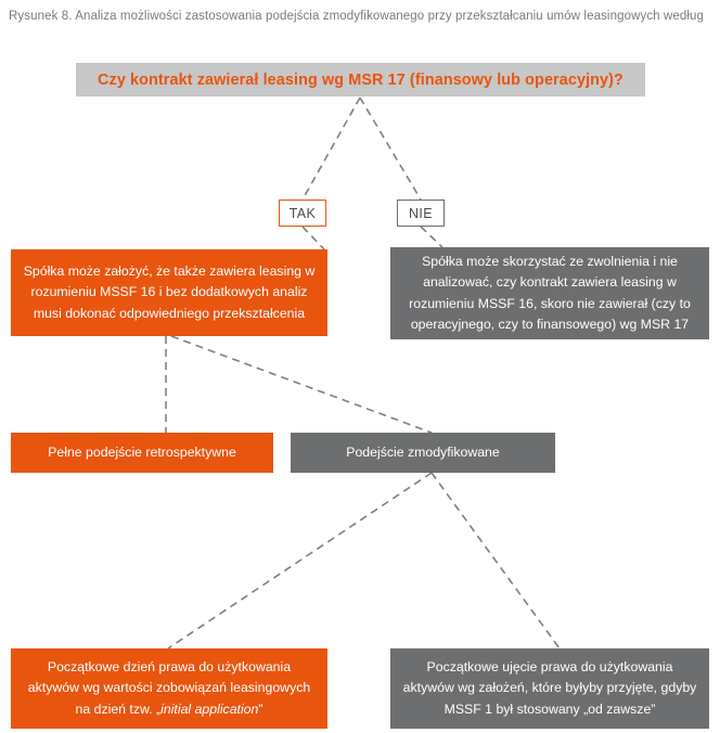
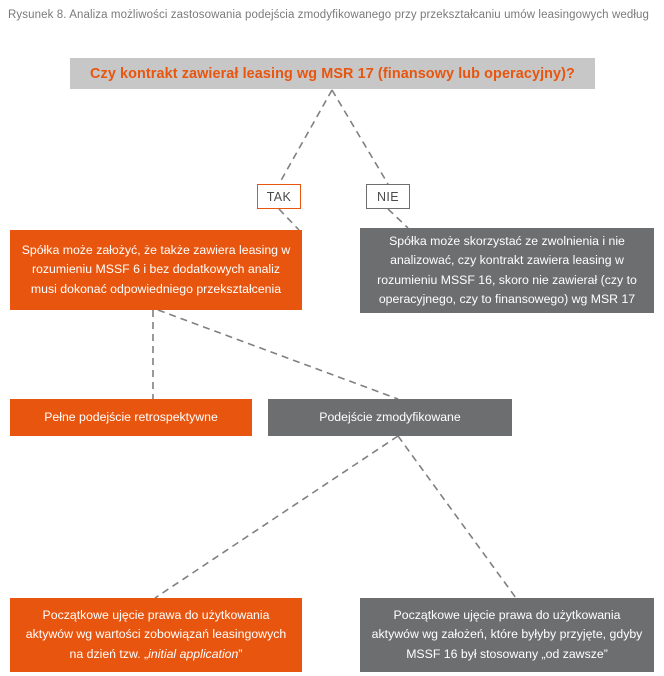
  Rysunek 8. Analiza możliwości zastosowania podejścia zmodyfikowanego przy przekształcaniu umów leasingowych według
  Czy kontrakt zawierał leasing wg MSR 17 (finansowy lub operacyjny)?
  TAK
  NIE
- Spółka może założyć, że także zawiera leasing w rozumieniu MSSF 16 i bez dodatkowych analiz musi dokonać odpowiedniego przekształcenia
+ Spółka może założyć, że także zawiera leasing w rozumieniu MSSF 6 i bez dodatkowych analiz musi dokonać odpowiedniego przekształcenia
  Spółka może skorzystać ze zwolnienia i nie analizować, czy kontrakt zawiera leasing w rozumieniu MSSF 16, skoro nie zawierał (czy to operacyjnego, czy to finansowego) wg MSR 17
  Pełne podejście retrospektywne
  Podejście zmodyfikowane
- Początkowe dzień prawa do użytkowania aktywów wg wartości zobowiązań leasingowych na dzień tzw. „initial application”
+ Początkowe ujęcie prawa do użytkowania aktywów wg wartości zobowiązań leasingowych na dzień tzw. „initial application”
- Początkowe ujęcie prawa do użytkowania aktywów wg założeń, które byłyby przyjęte, gdyby MSSF 1 był stosowany „od zawsze”
+ Początkowe ujęcie prawa do użytkowania aktywów wg założeń, które byłyby przyjęte, gdyby MSSF 16 był stosowany „od zawsze”
